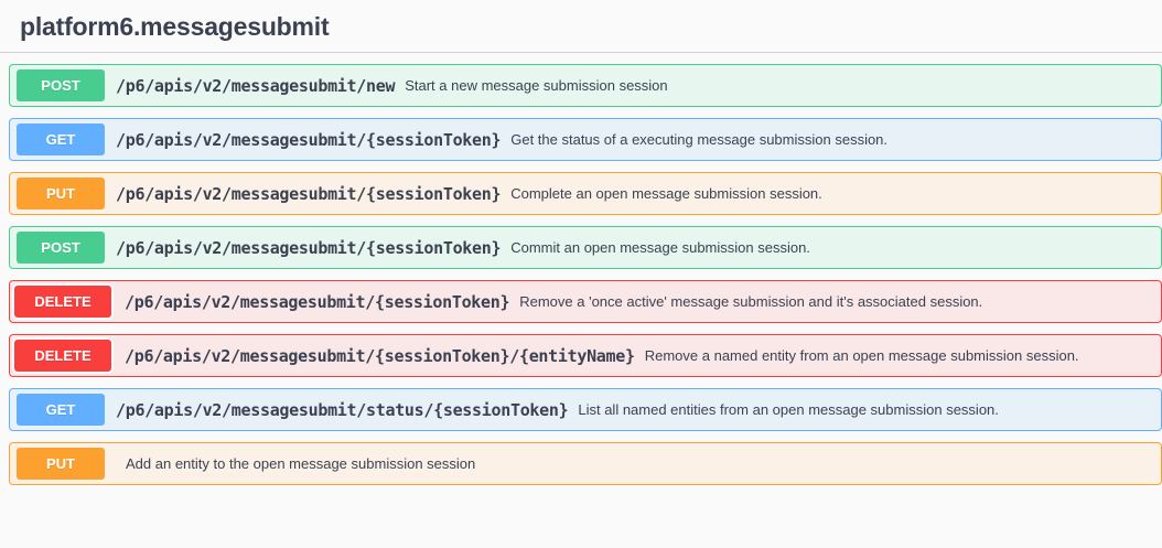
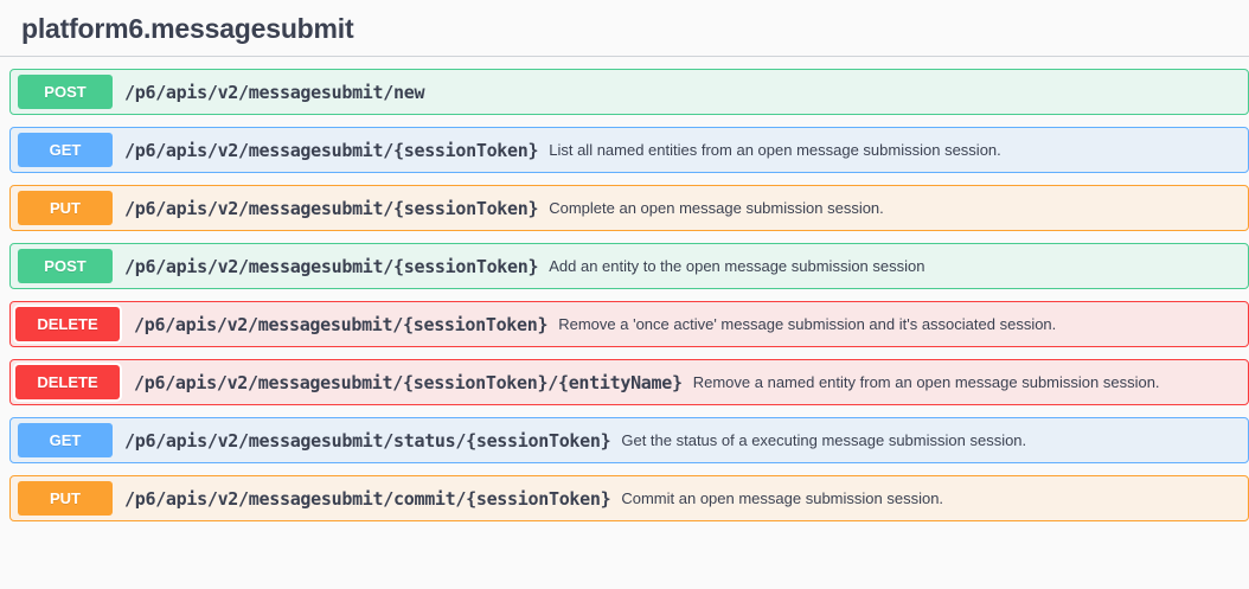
  platform6.messagesubmit
  POST
  /p6/apis/v2/messagesubmit/new
- Start a new message submission session
  GET
  /p6/apis/v2/messagesubmit/{sessionToken}
- Get the status of a executing message submission session.
+ List all named entities from an open message submission session.
  PUT
  /p6/apis/v2/messagesubmit/{sessionToken}
  Complete an open message submission session.
  POST
  /p6/apis/v2/messagesubmit/{sessionToken}
- Commit an open message submission session.
+ Add an entity to the open message submission session
  DELETE
  /p6/apis/v2/messagesubmit/{sessionToken}
  Remove a 'once active' message submission and it's associated session.
  DELETE
  /p6/apis/v2/messagesubmit/{sessionToken}/{entityName}
  Remove a named entity from an open message submission session.
  GET
  /p6/apis/v2/messagesubmit/status/{sessionToken}
- List all named entities from an open message submission session.
+ Get the status of a executing message submission session.
  PUT
+ /p6/apis/v2/messagesubmit/commit/{sessionToken}
- Add an entity to the open message submission session
+ Commit an open message submission session.
